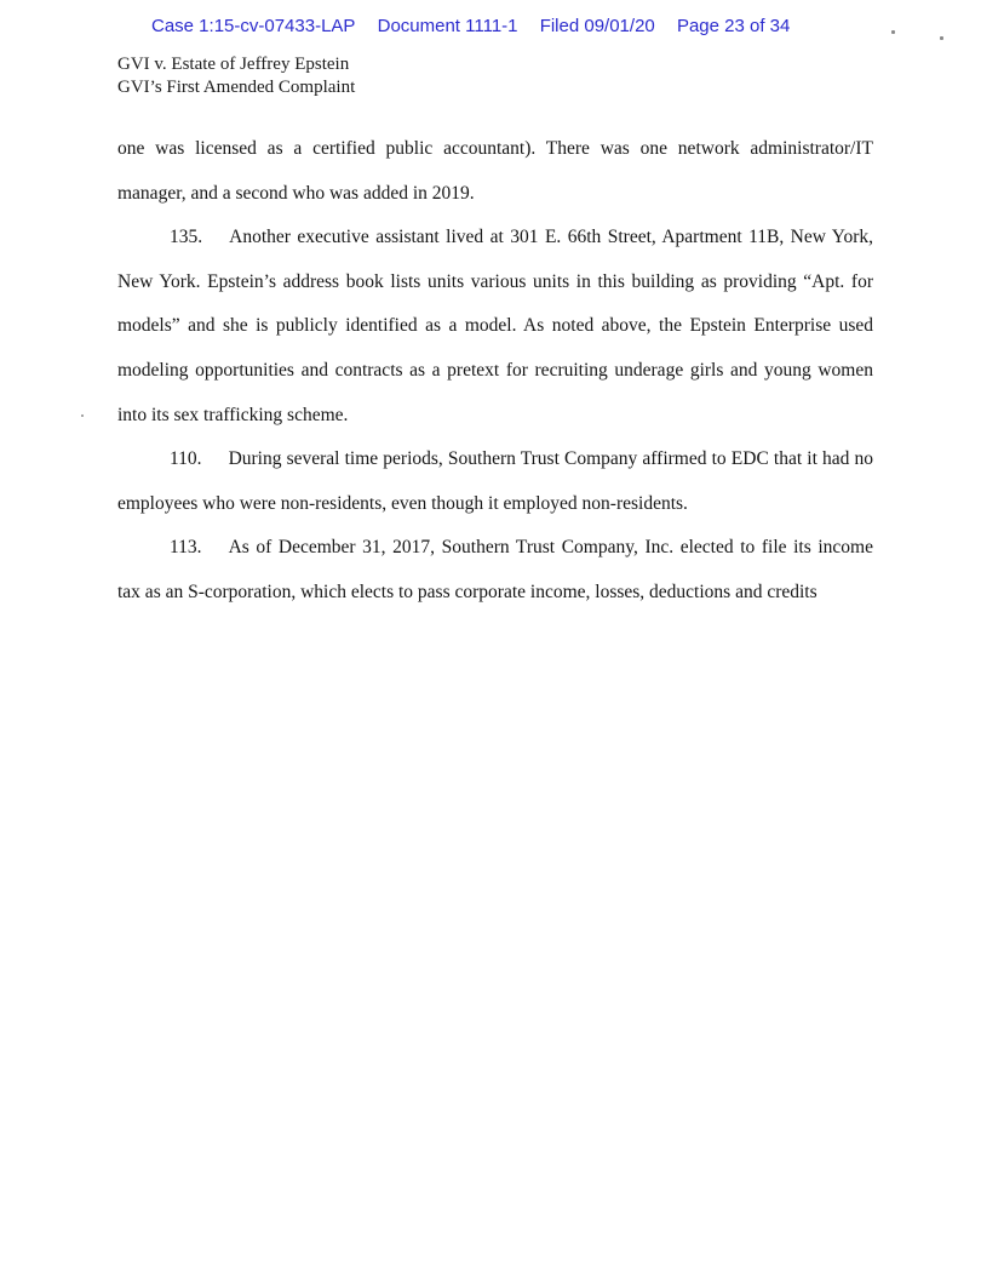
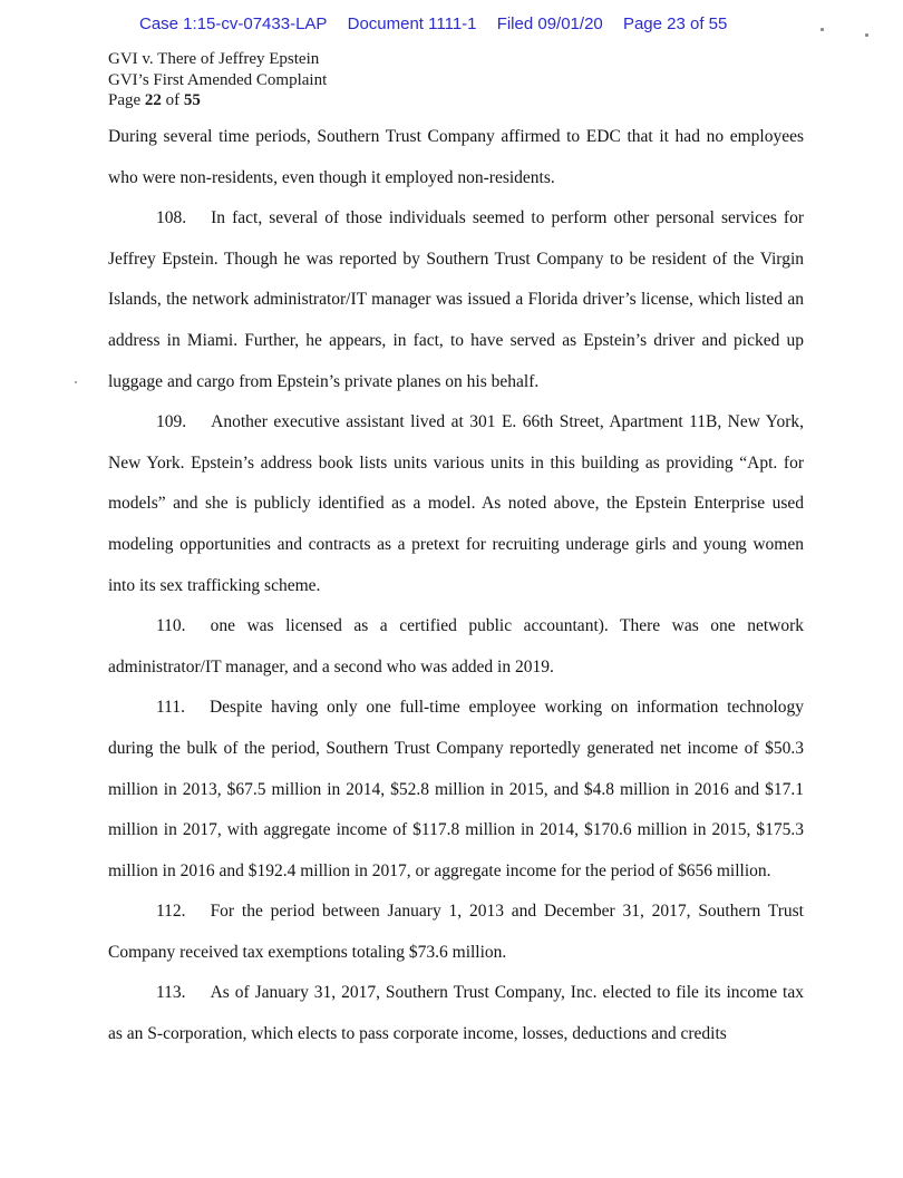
- Case 1:15-cv-07433-LAP Document 1111-1 Filed 09/01/20 Page 23 of 34
+ Case 1:15-cv-07433-LAP Document 1111-1 Filed 09/01/20 Page 23 of 55
- GVI v. Estate of Jeffrey Epstein
+ GVI v. There of Jeffrey Epstein
  GVI’s First Amended Complaint
+ Page 22 of 55
- one was licensed as a certified public accountant). There was one network administrator/IT manager, and a second who was added in 2019.
+ During several time periods, Southern Trust Company affirmed to EDC that it had no employees who were non-residents, even though it employed non-residents.
+ 108. In fact, several of those individuals seemed to perform other personal services for Jeffrey Epstein. Though he was reported by Southern Trust Company to be resident of the Virgin Islands, the network administrator/IT manager was issued a Florida driver’s license, which listed an address in Miami. Further, he appears, in fact, to have served as Epstein’s driver and picked up luggage and cargo from Epstein’s private planes on his behalf.
- 135. Another executive assistant lived at 301 E. 66th Street, Apartment 11B, New York, New York. Epstein’s address book lists units various units in this building as providing “Apt. for models” and she is publicly identified as a model. As noted above, the Epstein Enterprise used modeling opportunities and contracts as a pretext for recruiting underage girls and young women into its sex trafficking scheme.
+ 109. Another executive assistant lived at 301 E. 66th Street, Apartment 11B, New York, New York. Epstein’s address book lists units various units in this building as providing “Apt. for models” and she is publicly identified as a model. As noted above, the Epstein Enterprise used modeling opportunities and contracts as a pretext for recruiting underage girls and young women into its sex trafficking scheme.
- 110. During several time periods, Southern Trust Company affirmed to EDC that it had no employees who were non-residents, even though it employed non-residents.
+ 110. one was licensed as a certified public accountant). There was one network administrator/IT manager, and a second who was added in 2019.
+ 111. Despite having only one full-time employee working on information technology during the bulk of the period, Southern Trust Company reportedly generated net income of $50.3 million in 2013, $67.5 million in 2014, $52.8 million in 2015, and $4.8 million in 2016 and $17.1 million in 2017, with aggregate income of $117.8 million in 2014, $170.6 million in 2015, $175.3 million in 2016 and $192.4 million in 2017, or aggregate income for the period of $656 million.
+ 112. For the period between January 1, 2013 and December 31, 2017, Southern Trust Company received tax exemptions totaling $73.6 million.
- 113. As of December 31, 2017, Southern Trust Company, Inc. elected to file its income tax as an S-corporation, which elects to pass corporate income, losses, deductions and credits
+ 113. As of January 31, 2017, Southern Trust Company, Inc. elected to file its income tax as an S-corporation, which elects to pass corporate income, losses, deductions and credits
